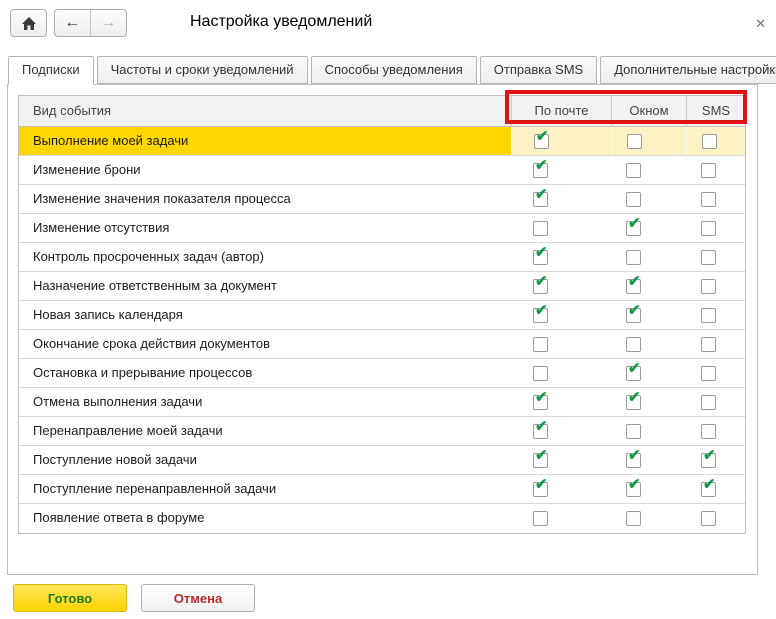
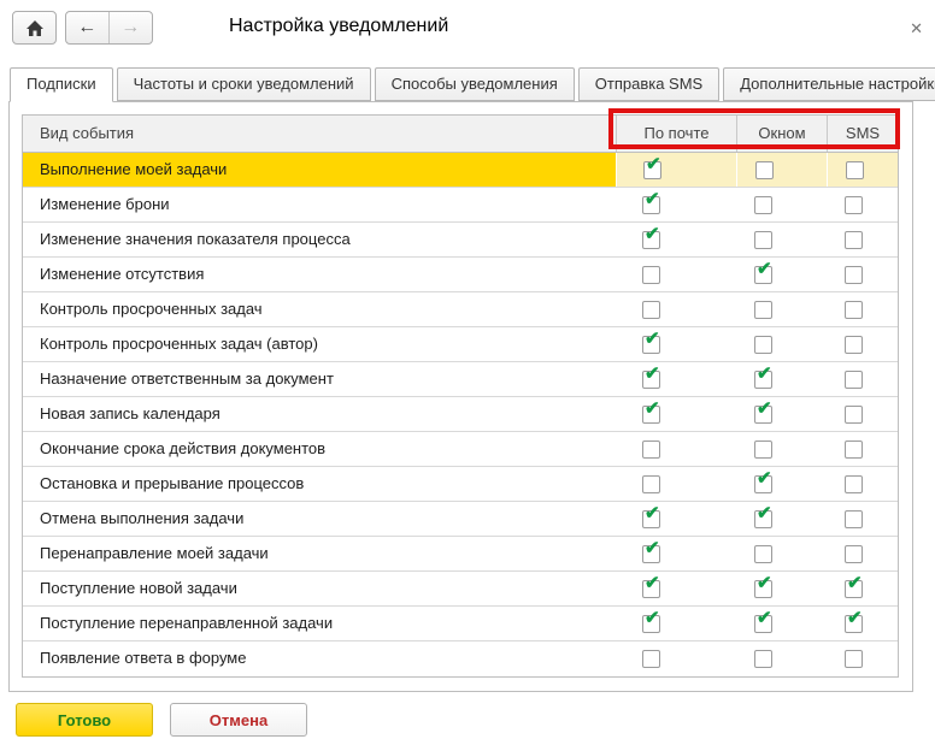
  ←
  →
  Настройка уведомлений
  ✕
  Подписки
  Частоты и сроки уведомлений
  Способы уведомления
  Отправка SMS
  Дополнительные настройк
  Вид события
  По почте
  Окном
  SMS
  Выполнение моей задачи
  ✔
  Изменение брони
  ✔
  Изменение значения показателя процесса
  ✔
  Изменение отсутствия
  ✔
+ Контроль просроченных задач
  Контроль просроченных задач (автор)
  ✔
  Назначение ответственным за документ
  ✔
  ✔
  Новая запись календаря
  ✔
  ✔
  Окончание срока действия документов
  Остановка и прерывание процессов
  ✔
  Отмена выполнения задачи
  ✔
  ✔
  Перенаправление моей задачи
  ✔
  Поступление новой задачи
  ✔
  ✔
  ✔
  Поступление перенаправленной задачи
  ✔
  ✔
  ✔
  Появление ответа в форуме
  Готово
  Отмена
